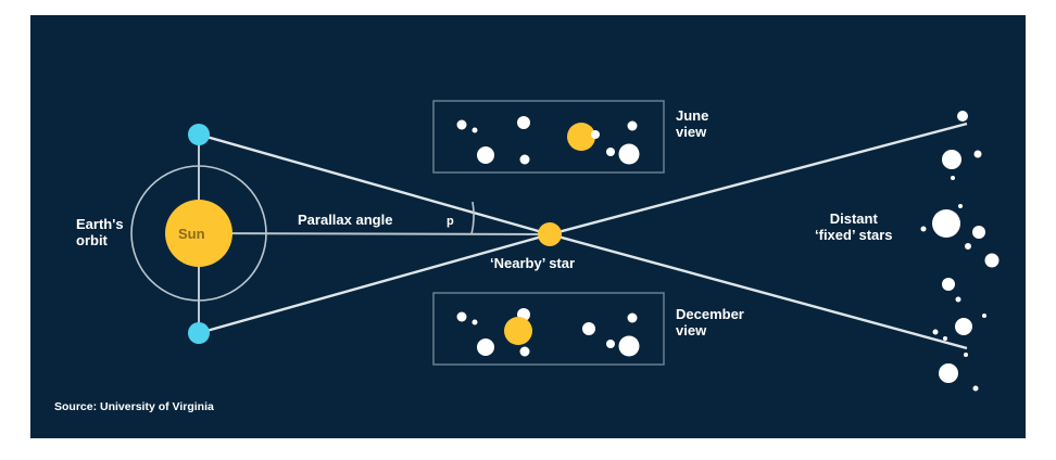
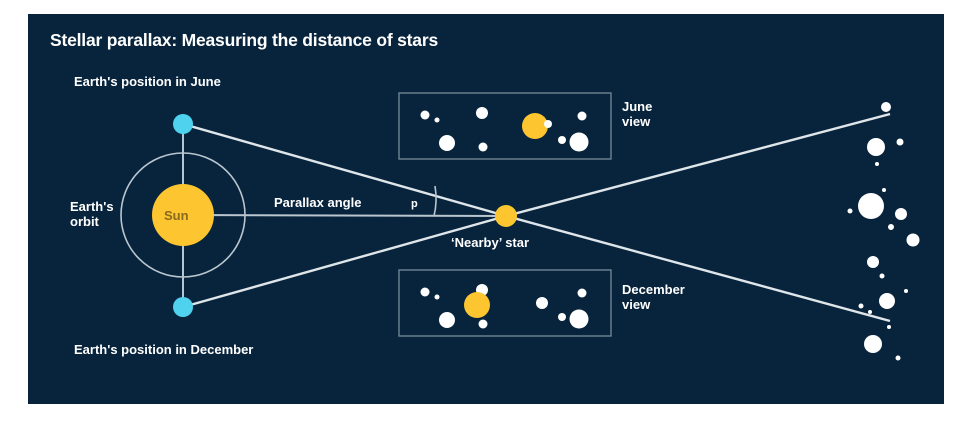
+ Stellar parallax: Measuring the distance of stars
+ Earth's position in June
+ Earth's position in December
  Earth's
  orbit
  Sun
  Parallax angle
  p
  ‘Nearby’ star
  June
  view
  December
  view
- Distant
- ‘fixed’ stars
- Source: University of Virginia
